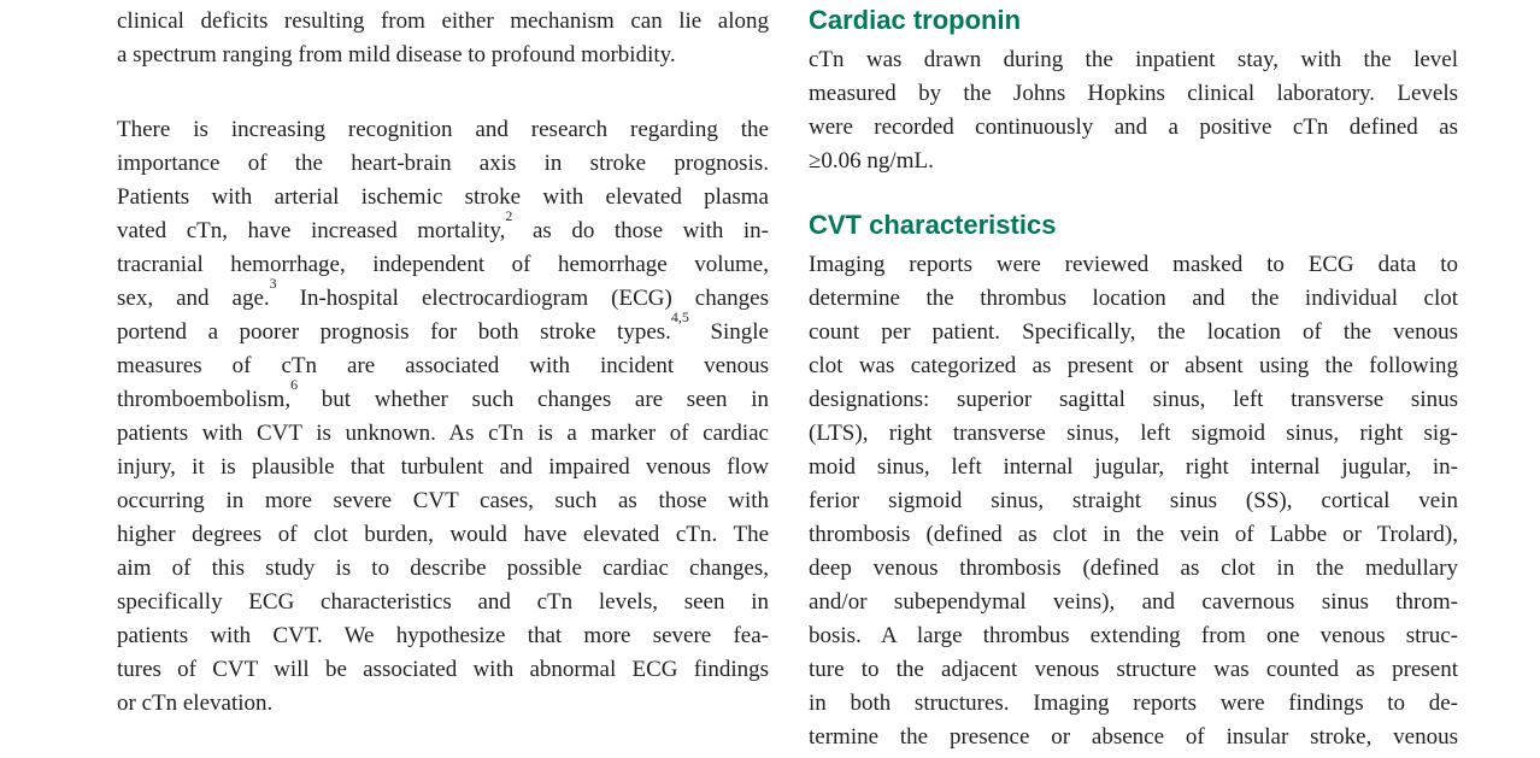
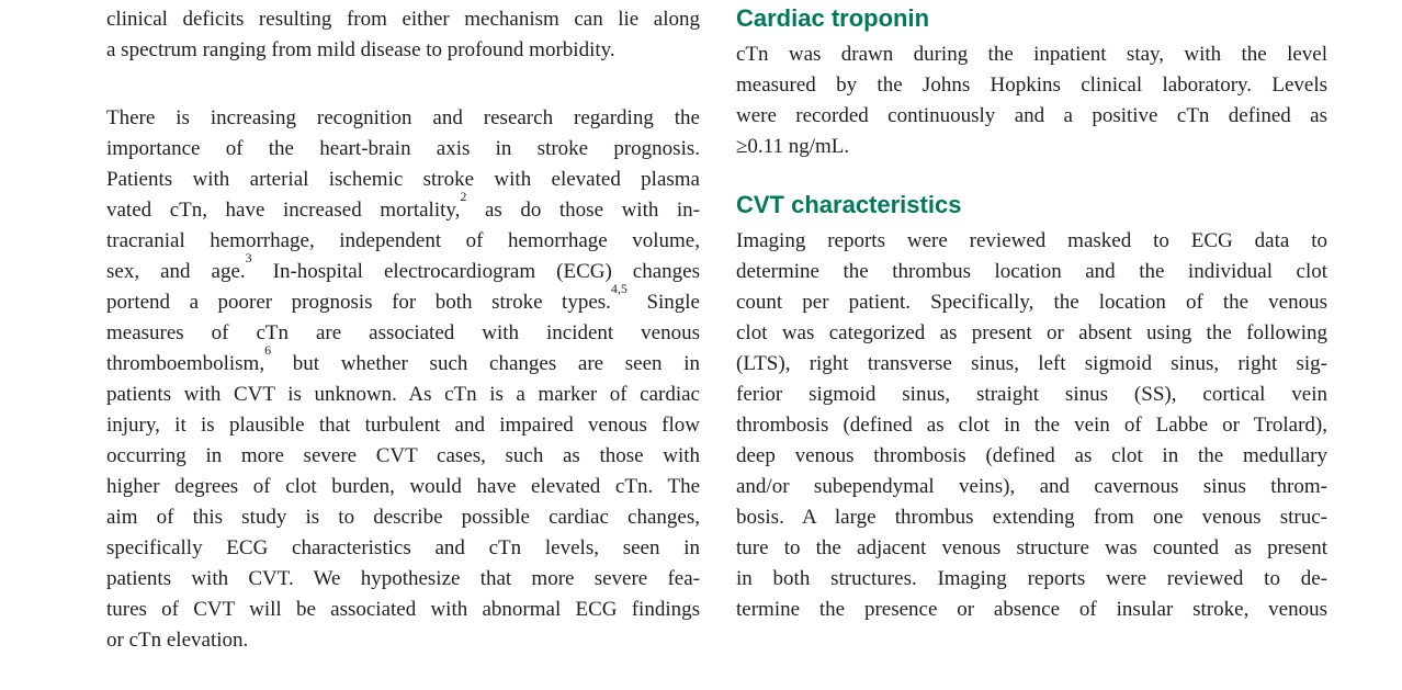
  clinical deficits resulting from either mechanism can lie along
  a spectrum ranging from mild disease to profound morbidity.
  There is increasing recognition and research regarding the
  importance of the heart-brain axis in stroke prognosis.
  Patients with arterial ischemic stroke with elevated plasma
  vated cTn, have increased mortality,2 as do those with in-
  tracranial hemorrhage, independent of hemorrhage volume,
  sex, and age.3 In-hospital electrocardiogram (ECG) changes
  portend a poorer prognosis for both stroke types.4,5 Single
  measures of cTn are associated with incident venous
  thromboembolism,6 but whether such changes are seen in
  patients with CVT is unknown. As cTn is a marker of cardiac
  injury, it is plausible that turbulent and impaired venous flow
  occurring in more severe CVT cases, such as those with
  higher degrees of clot burden, would have elevated cTn. The
  aim of this study is to describe possible cardiac changes,
  specifically ECG characteristics and cTn levels, seen in
  patients with CVT. We hypothesize that more severe fea-
  tures of CVT will be associated with abnormal ECG findings
  or cTn elevation.
  Cardiac troponin
  cTn was drawn during the inpatient stay, with the level
  measured by the Johns Hopkins clinical laboratory. Levels
  were recorded continuously and a positive cTn defined as
- ≥0.06 ng/mL.
+ ≥0.11 ng/mL.
  CVT characteristics
  Imaging reports were reviewed masked to ECG data to
  determine the thrombus location and the individual clot
  count per patient. Specifically, the location of the venous
  clot was categorized as present or absent using the following
- designations: superior sagittal sinus, left transverse sinus
  (LTS), right transverse sinus, left sigmoid sinus, right sig-
- moid sinus, left internal jugular, right internal jugular, in-
  ferior sigmoid sinus, straight sinus (SS), cortical vein
  thrombosis (defined as clot in the vein of Labbe or Trolard),
  deep venous thrombosis (defined as clot in the medullary
  and/or subependymal veins), and cavernous sinus throm-
  bosis. A large thrombus extending from one venous struc-
  ture to the adjacent venous structure was counted as present
- in both structures. Imaging reports were findings to de-
+ in both structures. Imaging reports were reviewed to de-
  termine the presence or absence of insular stroke, venous
